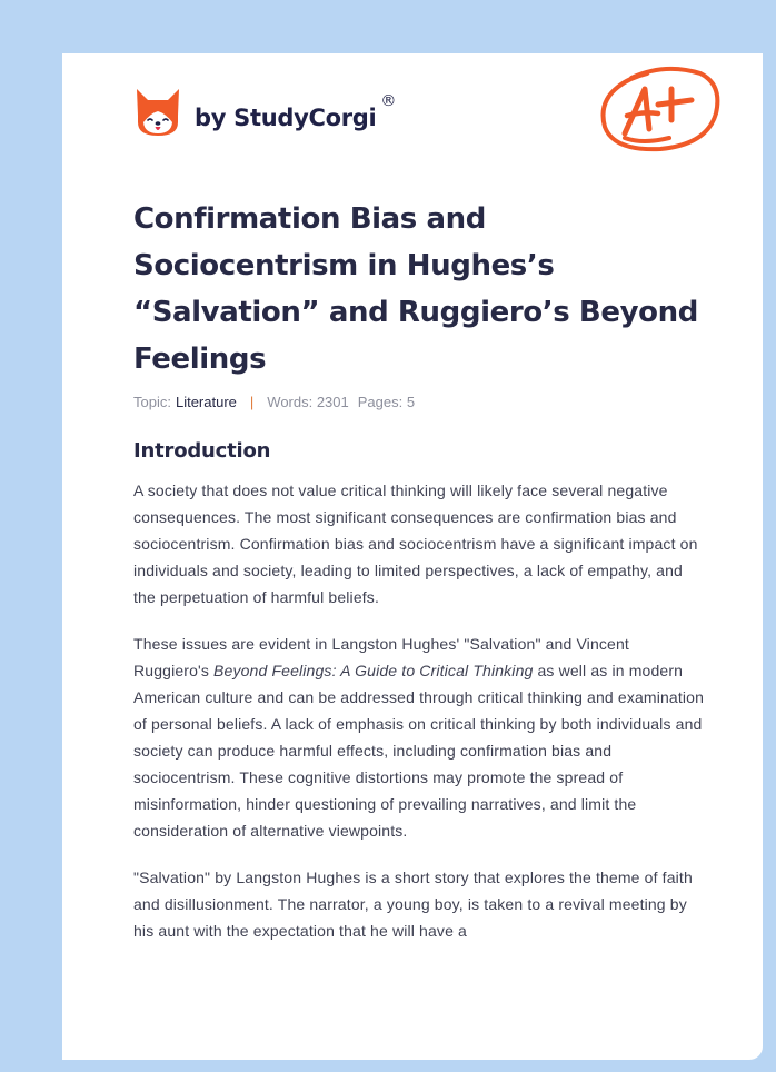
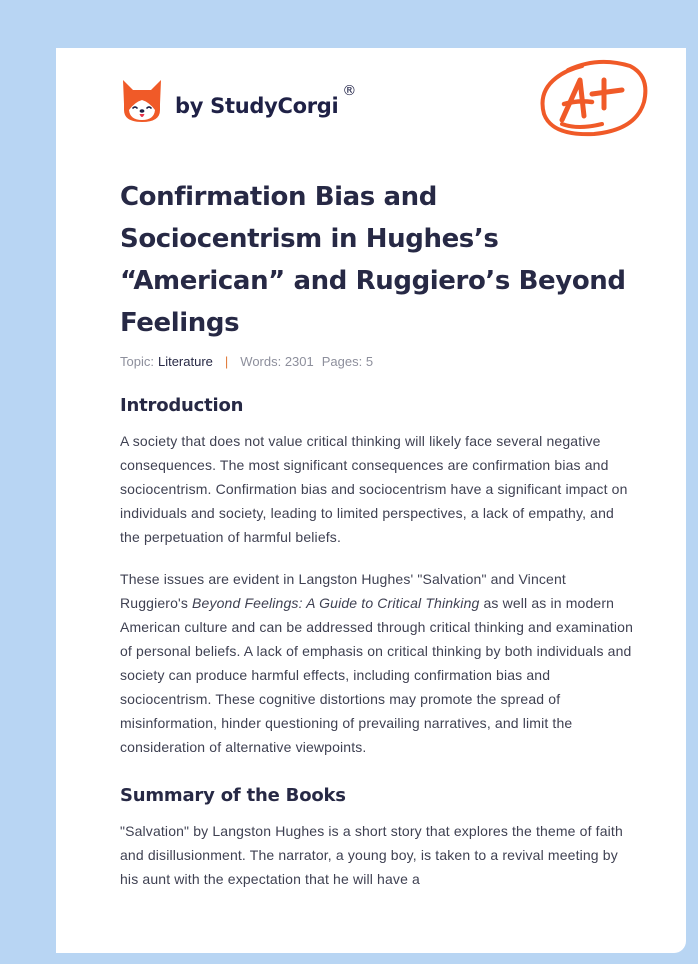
  by StudyCorgi
  ®
- Confirmation Bias and Sociocentrism in Hughes’s “Salvation” and Ruggiero’s Beyond Feelings
+ Confirmation Bias and Sociocentrism in Hughes’s “American” and Ruggiero’s Beyond Feelings
  Topic:
  Literature
  |
  Words: 2301
  Pages: 5
  Introduction
  A society that does not value critical thinking will likely face several negative consequences. The most significant consequences are confirmation bias and sociocentrism. Confirmation bias and sociocentrism have a significant impact on individuals and society, leading to limited perspectives, a lack of empathy, and the perpetuation of harmful beliefs.
  These issues are evident in Langston Hughes' "Salvation" and Vincent Ruggiero's Beyond Feelings: A Guide to Critical Thinking as well as in modern American culture and can be addressed through critical thinking and examination of personal beliefs. A lack of emphasis on critical thinking by both individuals and society can produce harmful effects, including confirmation bias and sociocentrism. These cognitive distortions may promote the spread of misinformation, hinder questioning of prevailing narratives, and limit the consideration of alternative viewpoints.
+ Summary of the Books
  "Salvation" by Langston Hughes is a short story that explores the theme of faith and disillusionment. The narrator, a young boy, is taken to a revival meeting by his aunt with the expectation that he will have a
